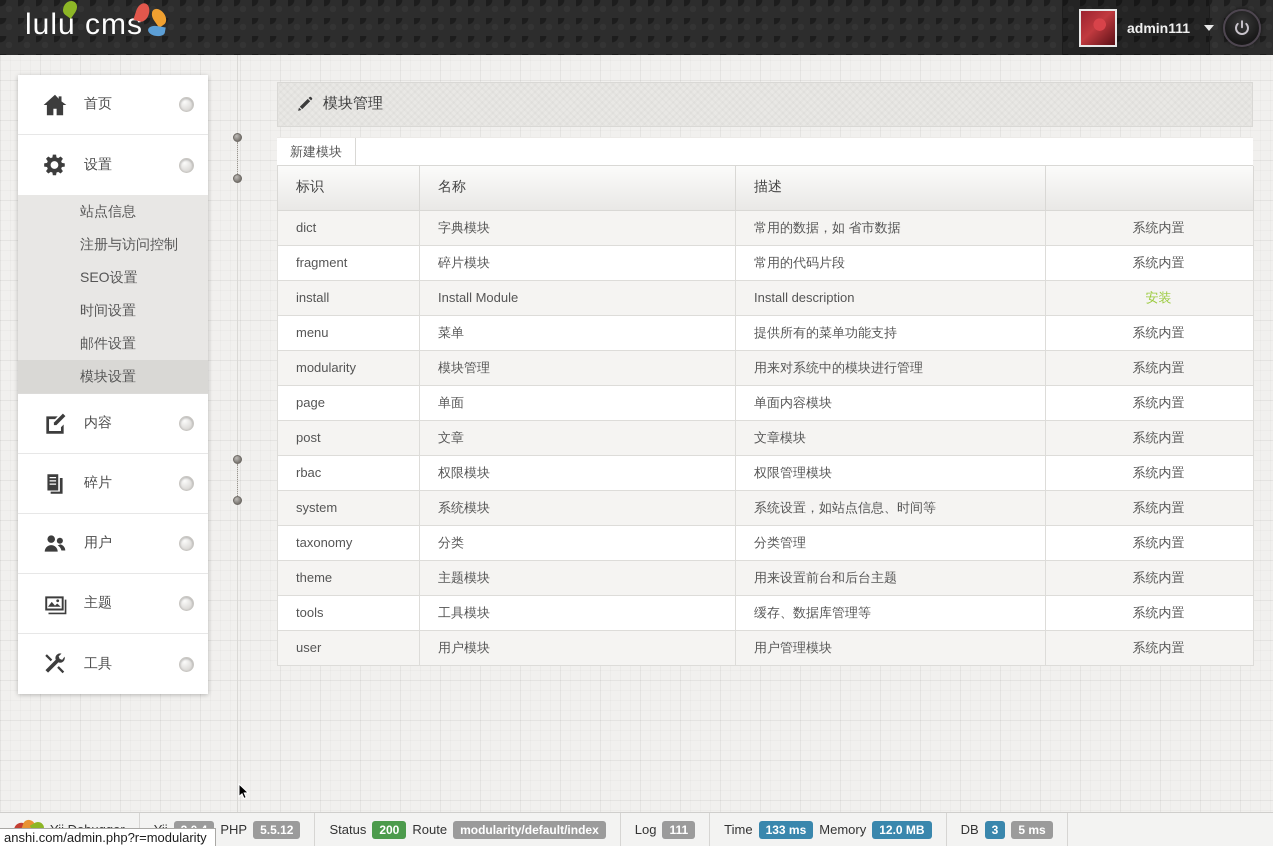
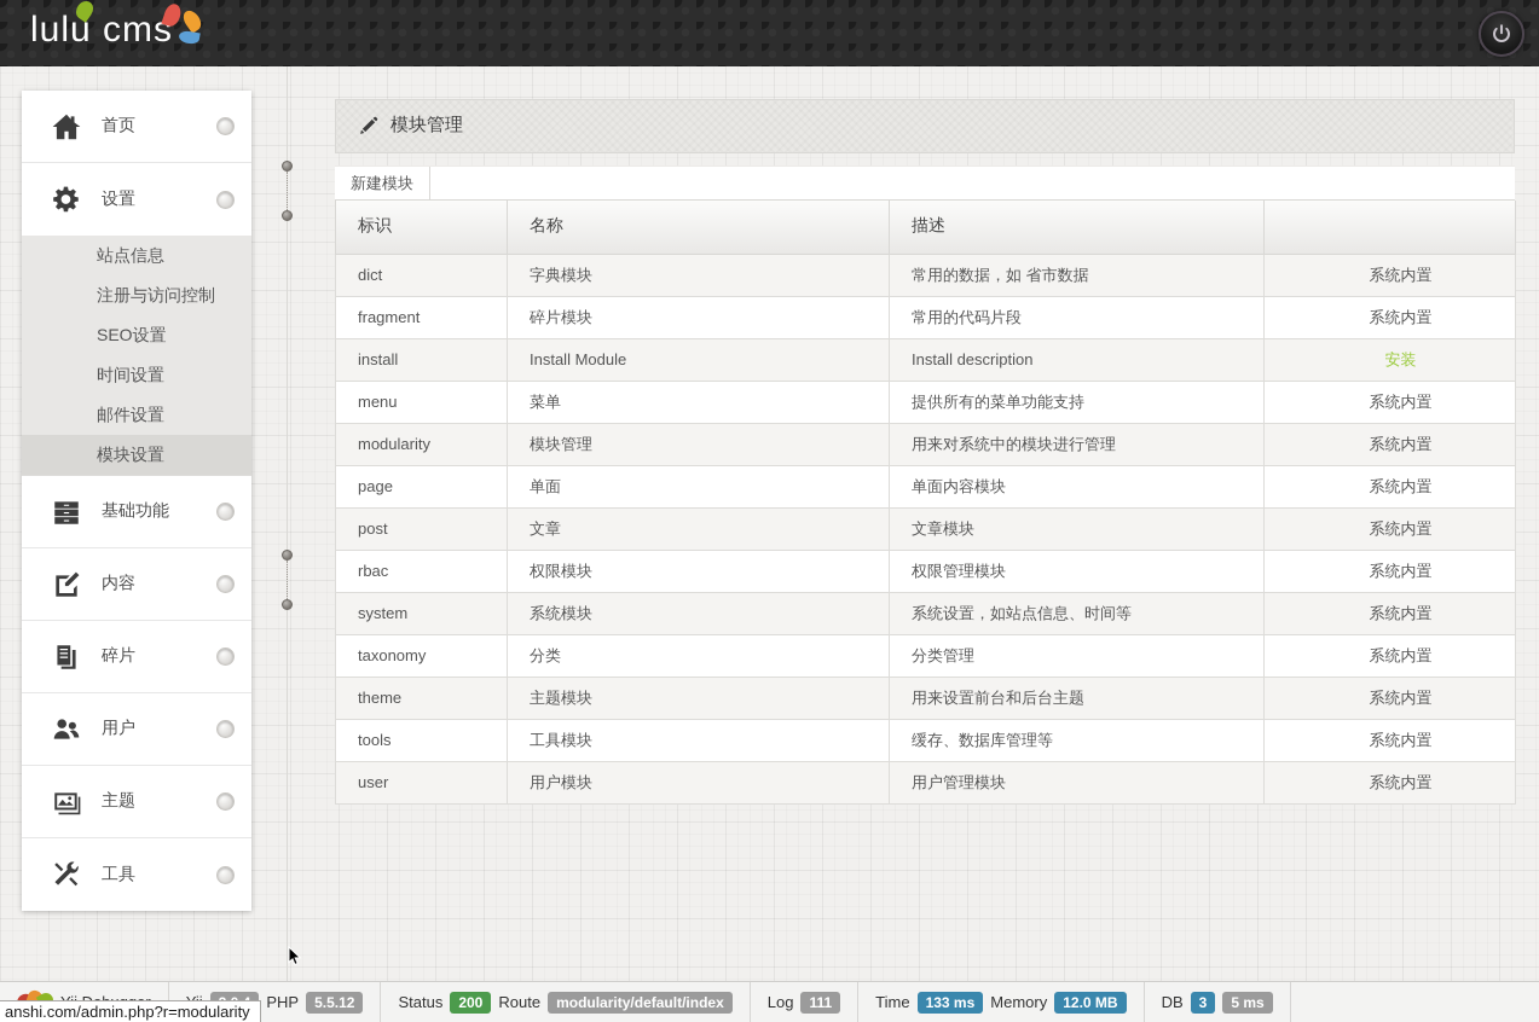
  lulu cms
- admin111
  首页
  设置
  站点信息
  注册与访问控制
  SEO设置
  时间设置
  邮件设置
  模块设置
+ 基础功能
  内容
  碎片
  用户
  主题
  工具
  模块管理
  新建模块
  标识	名称	描述
  dict	字典模块	常用的数据，如 省市数据	系统内置
  fragment	碎片模块	常用的代码片段	系统内置
  install	Install Module	Install description	安装
  menu	菜单	提供所有的菜单功能支持	系统内置
  modularity	模块管理	用来对系统中的模块进行管理	系统内置
  page	单面	单面内容模块	系统内置
  post	文章	文章模块	系统内置
  rbac	权限模块	权限管理模块	系统内置
  system	系统模块	系统设置，如站点信息、时间等	系统内置
  taxonomy	分类	分类管理	系统内置
  theme	主题模块	用来设置前台和后台主题	系统内置
  tools	工具模块	缓存、数据库管理等	系统内置
  user	用户模块	用户管理模块	系统内置
  PHP
  5.5.12
  Status
  200
  Route
  modularity/default/index
  Log
  111
  Time
  133 ms
  Memory
  12.0 MB
  DB
  3
  5 ms
  anshi.com/admin.php?r=modularity
